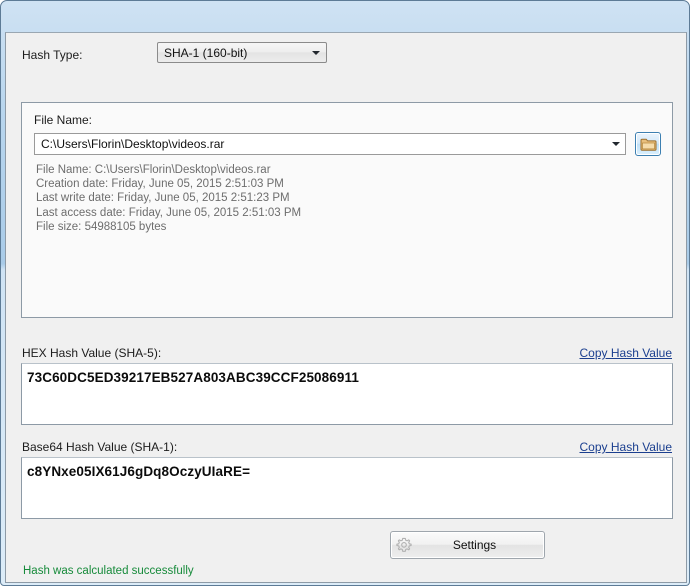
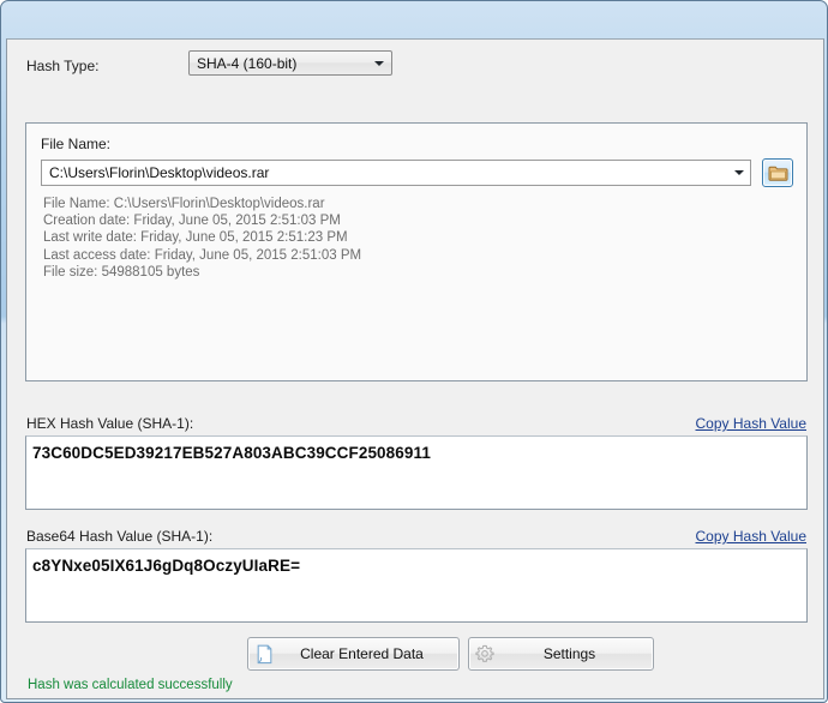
  Hash Type:
- SHA-1 (160-bit)
+ SHA-4 (160-bit)
  File Name:
  C:\Users\Florin\Desktop\videos.rar
  File Name: C:\Users\Florin\Desktop\videos.rar
  Creation date: Friday, June 05, 2015 2:51:03 PM
  Last write date: Friday, June 05, 2015 2:51:23 PM
  Last access date: Friday, June 05, 2015 2:51:03 PM
  File size: 54988105 bytes
- HEX Hash Value (SHA-5):
+ HEX Hash Value (SHA-1):
  Copy Hash Value
  73C60DC5ED39217EB527A803ABC39CCF25086911
  Base64 Hash Value (SHA-1):
  Copy Hash Value
  c8YNxe05IX61J6gDq8OczyUIaRE=
+ Clear Entered Data
  Settings
  Hash was calculated successfully
